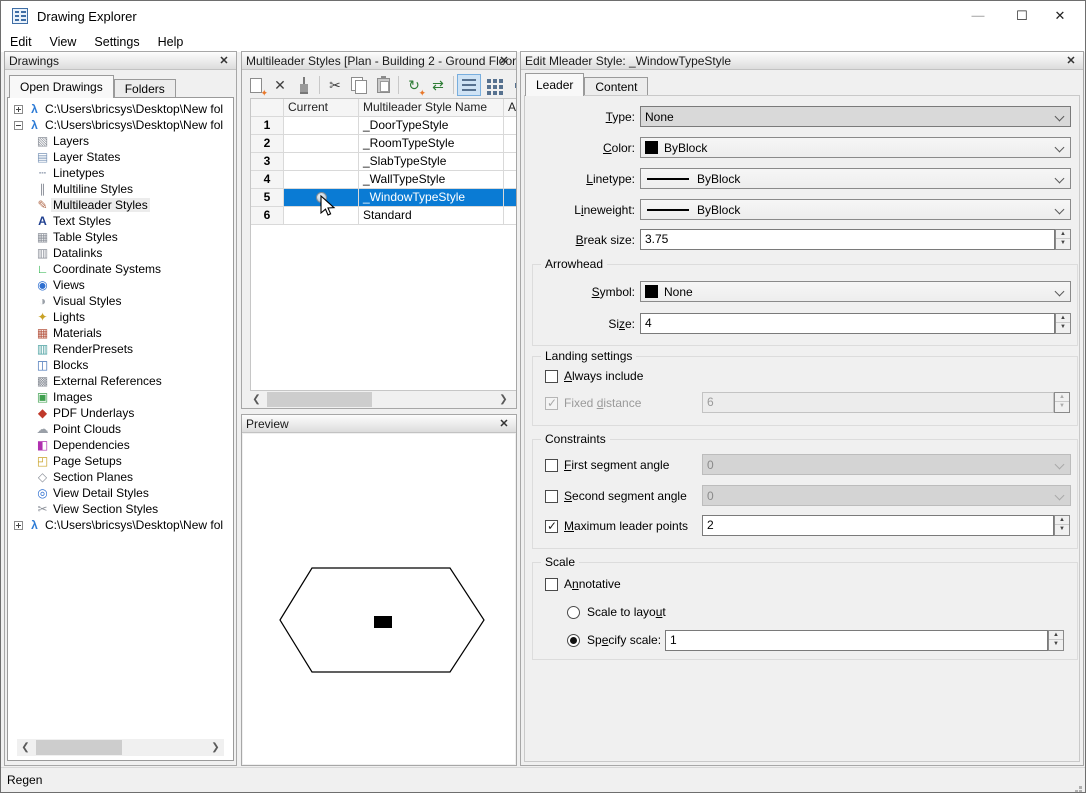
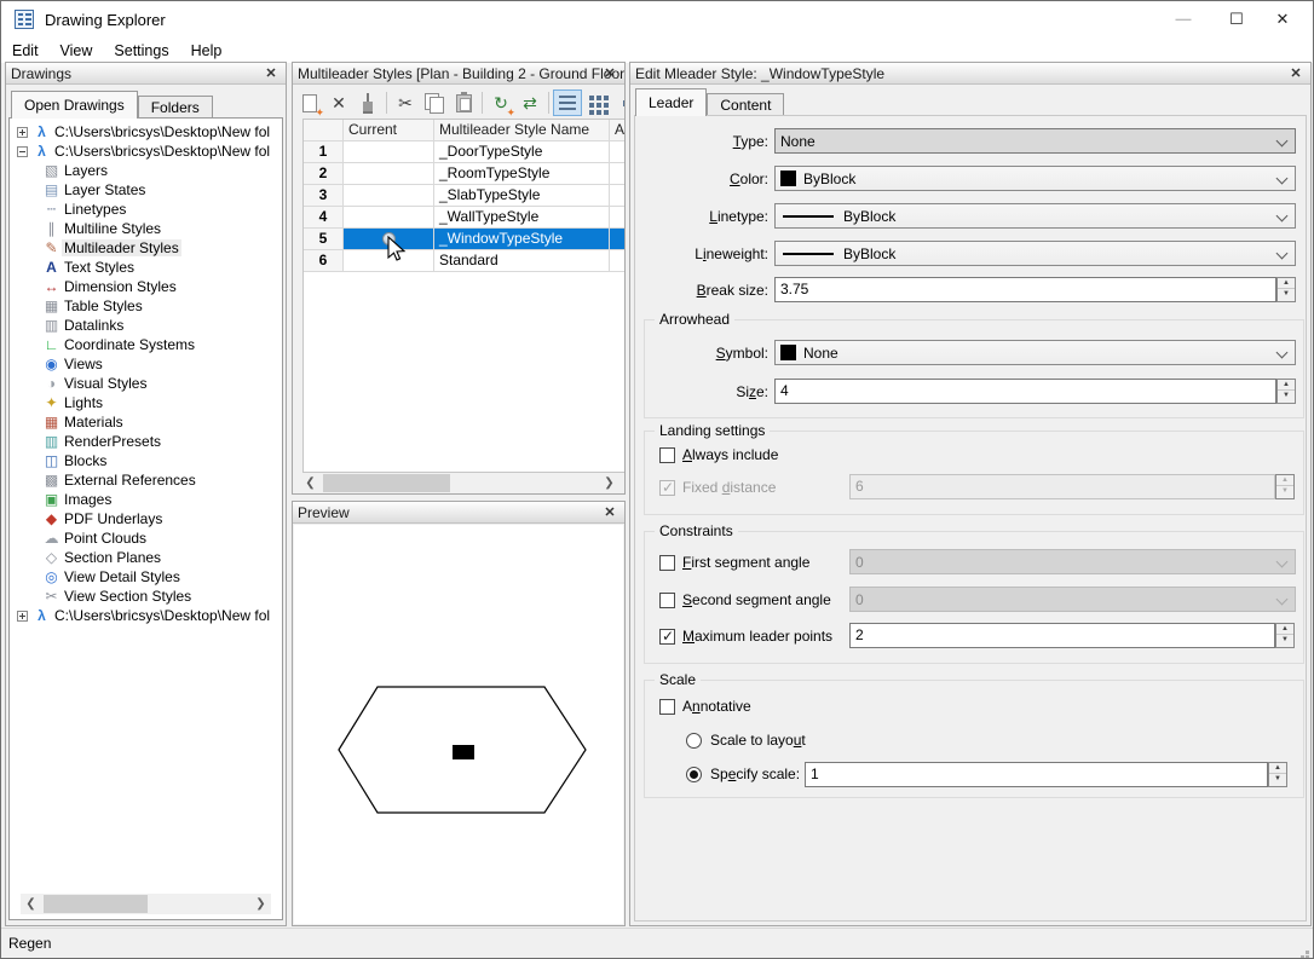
  Drawing Explorer
  —
  ☐
  ✕
  Edit
  View
  Settings
  Help
  Drawings
  ✕
  Open Drawings
  Folders
  λ
  C:\Users\bricsys\Desktop\New fol
  λ
  C:\Users\bricsys\Desktop\New fol
  ▧
  Layers
  ▤
  Layer States
  ┄
  Linetypes
  ∥
  Multiline Styles
  ✎
  Multileader Styles
  A
  Text Styles
+ ↔
+ Dimension Styles
  ▦
  Table Styles
  ▥
  Datalinks
  ∟
  Coordinate Systems
  ◉
  Views
  ◑
  Visual Styles
  ✦
  Lights
  ▦
  Materials
  ▥
  RenderPresets
  ◫
  Blocks
  ▩
  External References
  ▣
  Images
  ◆
  PDF Underlays
  ☁
  Point Clouds
- ◧
- Dependencies
- ◰
- Page Setups
  ◇
  Section Planes
  ◎
  View Detail Styles
  ✂
  View Section Styles
  λ
  C:\Users\bricsys\Desktop\New fol
  ❮
  ❯
  Multileader Styles [Plan - Building 2 - Ground Floor
  ✕
  ✦
  ✕
  ✂
  ↻
  ✦
  ⇄
  Current
  Multileader Style Name
  1
  _DoorTypeStyle
  2
  _RoomTypeStyle
  3
  _SlabTypeStyle
  4
  _WallTypeStyle
  5
  _WindowTypeStyle
  6
  Standard
  ❮
  ❯
  Preview
  ✕
  Edit Mleader Style: _WindowTypeStyle
  ✕
  Leader
  Content
  Type:
  None
  Color:
  ByBlock
  Linetype:
  ByBlock
  Lineweight:
  ByBlock
  Break size:
  3.75
  Arrowhead
  Symbol:
  None
  Size:
  4
  Landing settings
  Always include
  Fixed distance
  6
  Constraints
  First segment angle
  0
  Second segment angle
  0
  Maximum leader points
  2
  Scale
  Annotative
  Scale to layout
  Specify scale:
  1
  Regen
